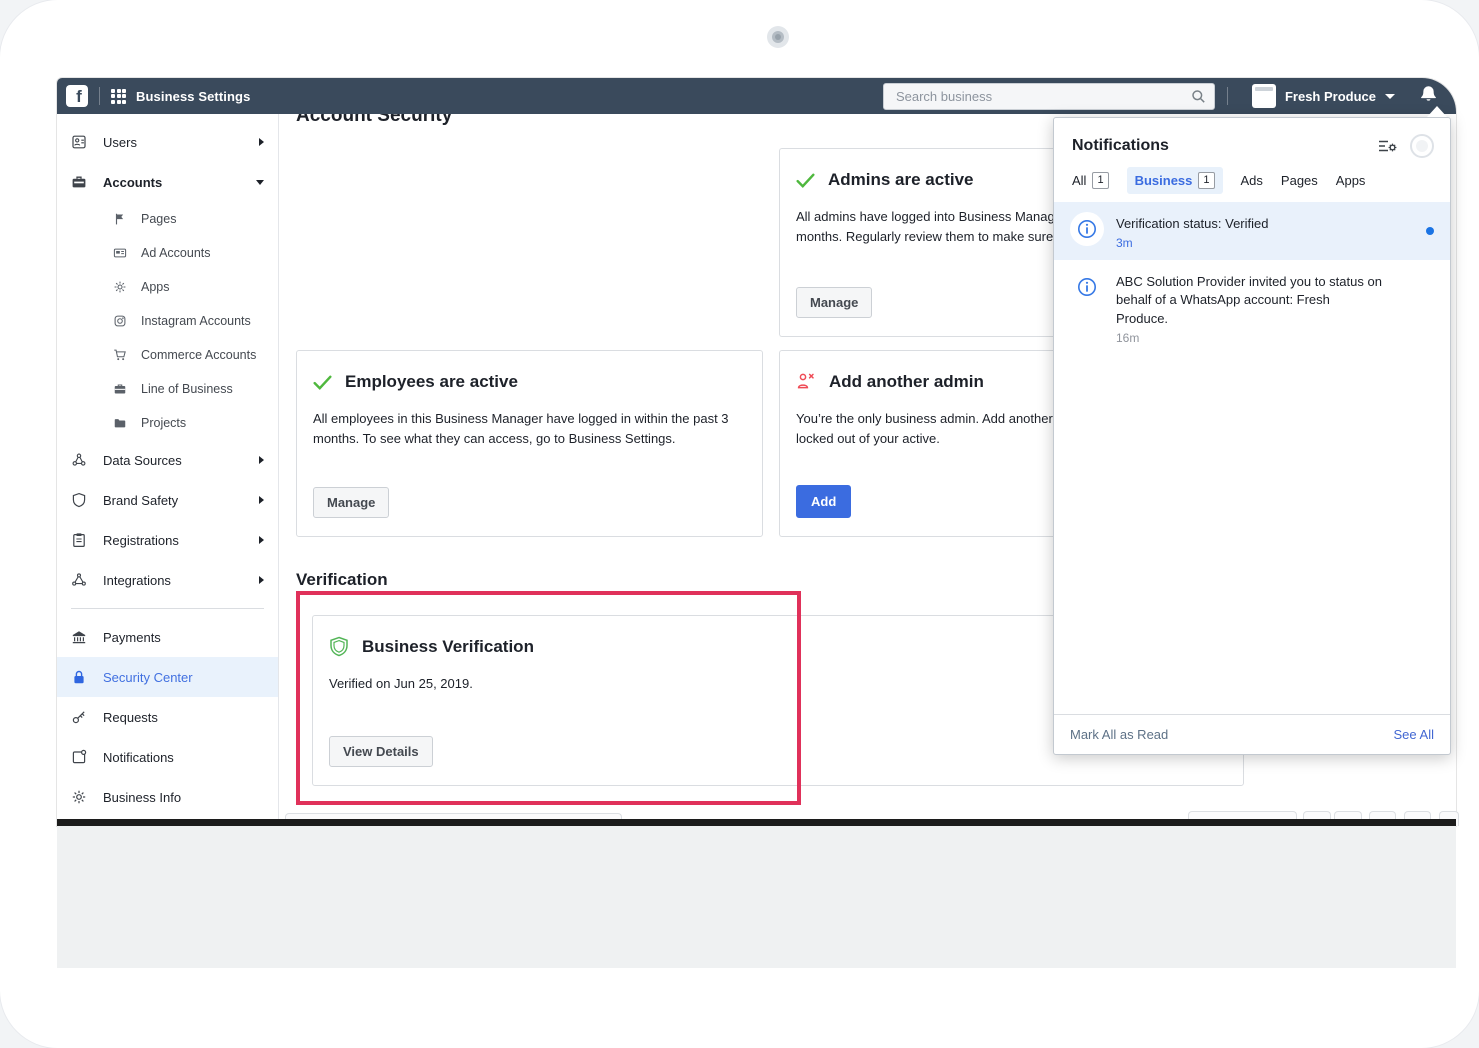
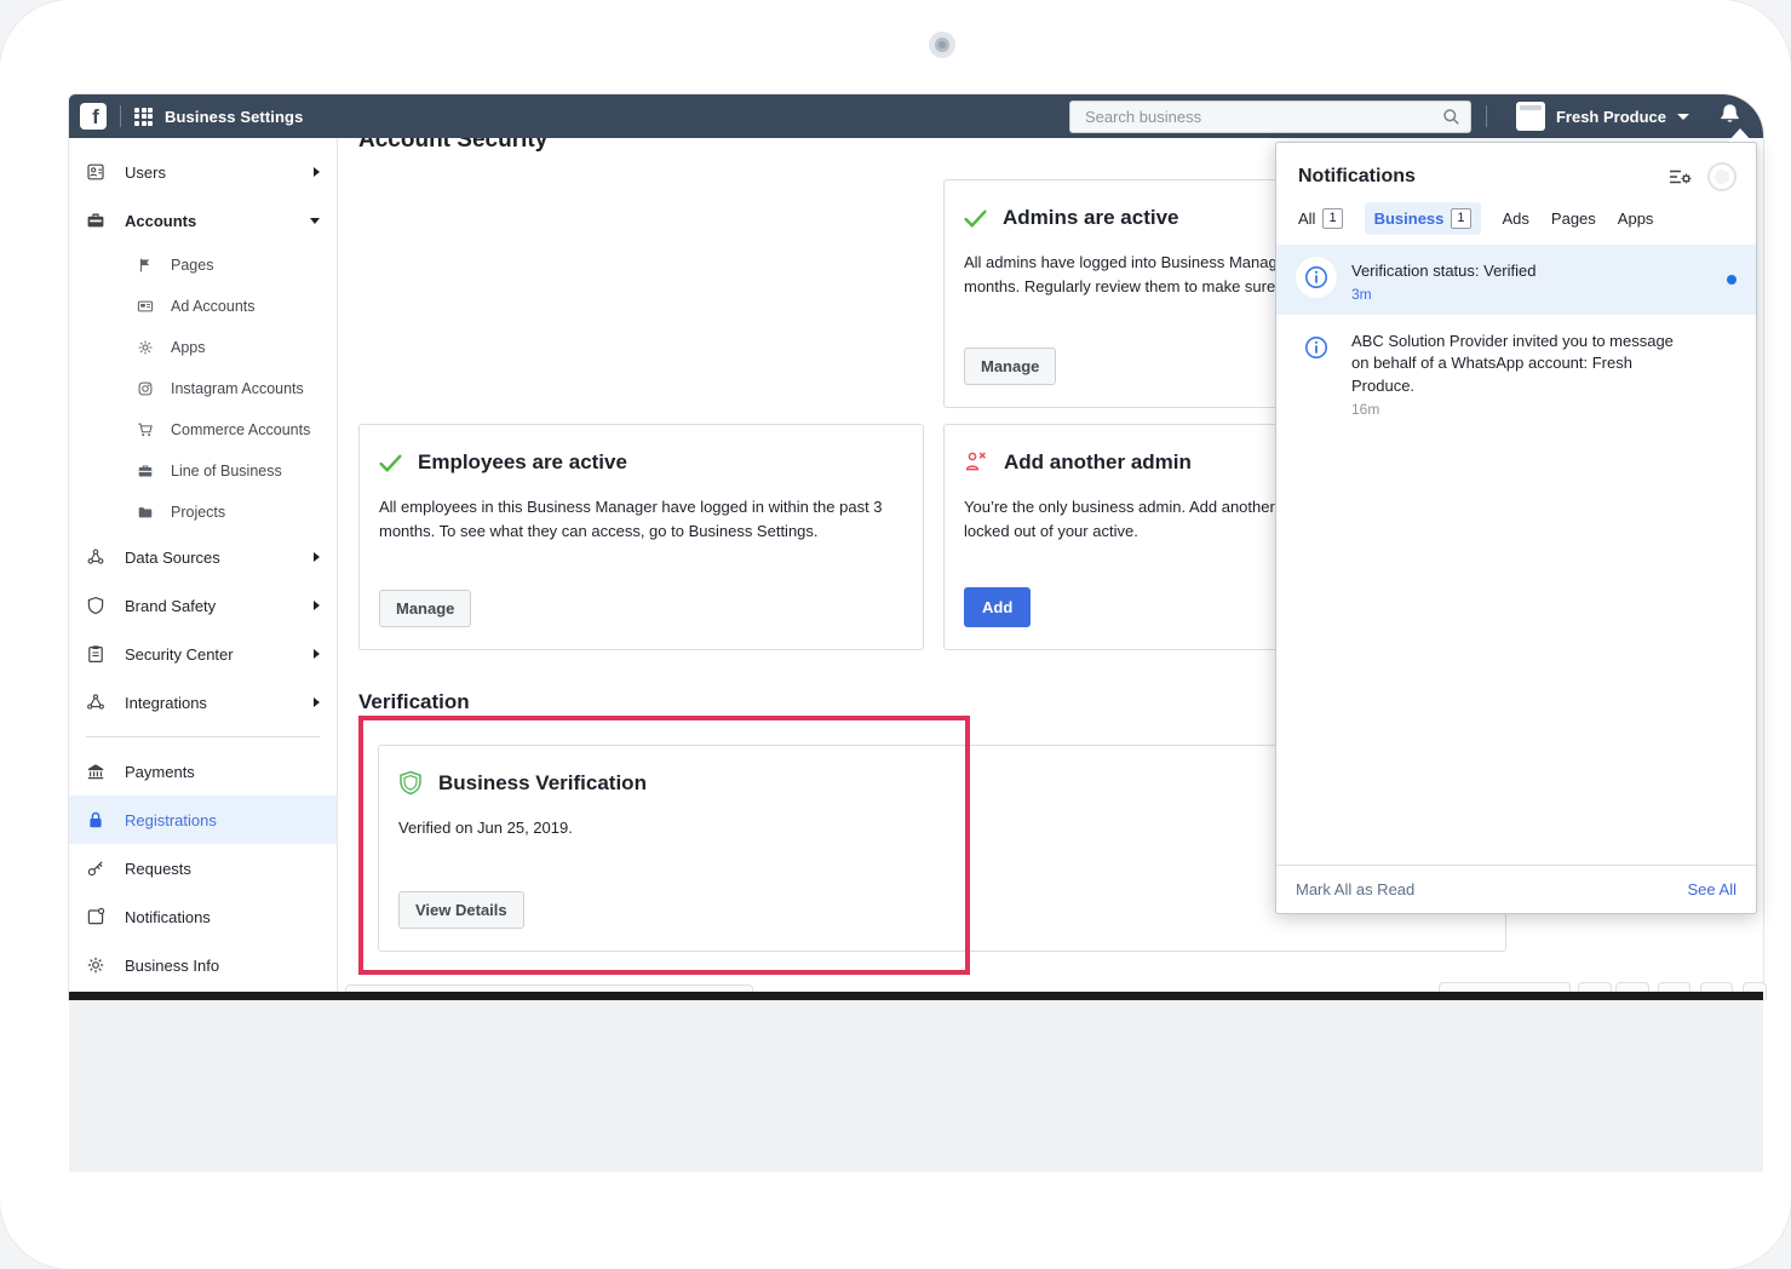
  f
  Business Settings
  Search business
  Fresh Produce
  Users
  Accounts
  Pages
  Ad Accounts
  Apps
  Instagram Accounts
  Commerce Accounts
  Line of Business
  Projects
  Data Sources
  Brand Safety
- Registrations
+ Security Center
  Integrations
  Payments
- Security Center
+ Registrations
  Requests
  Notifications
  Business Info
  Account Security
  Admins are active
  All admins have logged into Business Manag
  months. Regularly review them to make sure
  Manage
  Employees are active
  All employees in this Business Manager have logged in within the past 3 months. To see what they can access, go to Business Settings.
  Manage
  Add another admin
  You’re the only business admin. Add another
  locked out of your active.
  Add
  Verification
  Business Verification
  Verified on Jun 25, 2019.
  View Details
  Notifications
  All
  1
  Business
  1
  Ads
  Pages
  Apps
  Verification status: Verified
  3m
- ABC Solution Provider invited you to status on behalf of a WhatsApp account: Fresh Produce.
+ ABC Solution Provider invited you to message on behalf of a WhatsApp account: Fresh Produce.
  16m
  Mark All as Read
  See All
